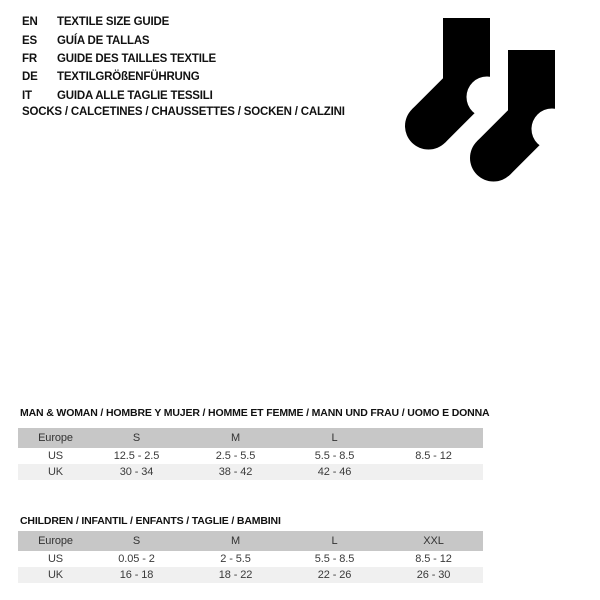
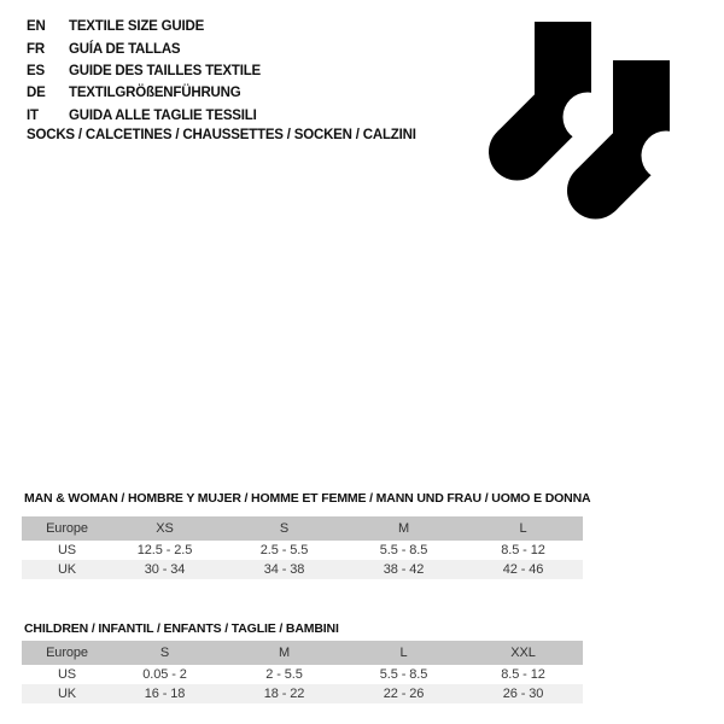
  EN
  TEXTILE SIZE GUIDE
- ES
+ FR
  GUÍA DE TALLAS
- FR
+ ES
  GUIDE DES TAILLES TEXTILE
  DE
  TEXTILGRÖßENFÜHRUNG
  IT
  GUIDA ALLE TAGLIE TESSILI
  SOCKS / CALCETINES / CHAUSSETTES / SOCKEN / CALZINI
  MAN & WOMAN / HOMBRE Y MUJER / HOMME ET FEMME / MANN UND FRAU / UOMO E DONNA
  Europe
+ XS
  S
  M
  L
  US
  12.5 - 2.5
  2.5 - 5.5
  5.5 - 8.5
  8.5 - 12
  UK
  30 - 34
+ 34 - 38
  38 - 42
  42 - 46
  CHILDREN / INFANTIL / ENFANTS / TAGLIE / BAMBINI
  Europe
  S
  M
  L
  XXL
  US
  0.05 - 2
  2 - 5.5
  5.5 - 8.5
  8.5 - 12
  UK
  16 - 18
  18 - 22
  22 - 26
  26 - 30
